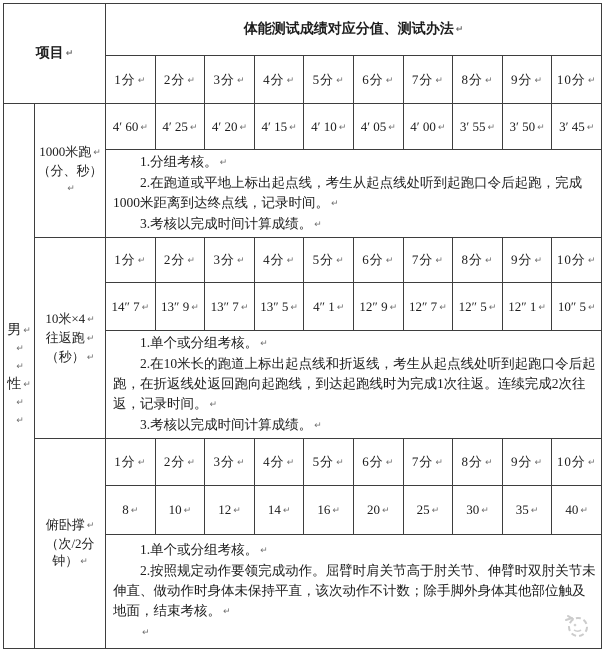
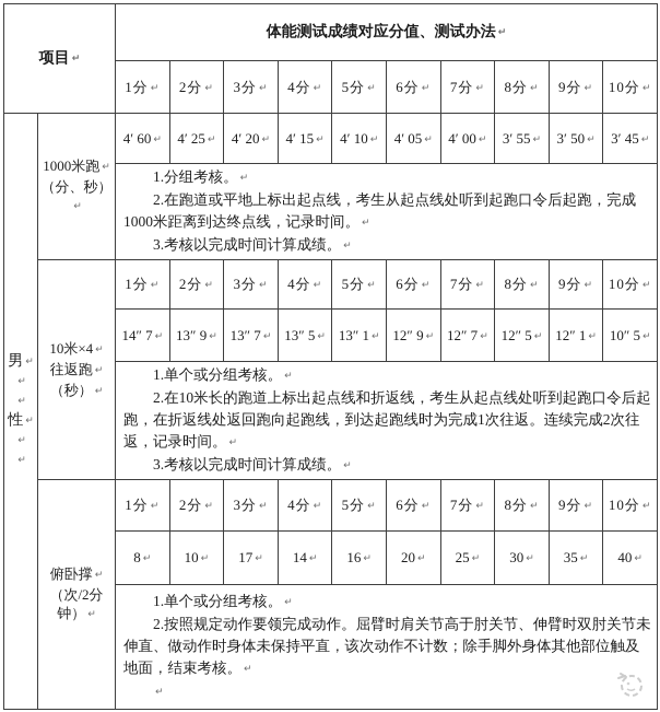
  项目	体能测试成绩对应分值、测试办法
  1分	2分	3分	4分	5分	6分	7分	8分	9分	10分
  男 性	1000米跑 （分、秒）	4′ 60	4′ 25	4′ 20	4′ 15	4′ 10	4′ 05	4′ 00	3′ 55	3′ 50	3′ 45
  1.分组考核。 2.在跑道或平地上标出起点线，考生从起点线处听到起跑口令后起跑，完成1000米距离到达终点线，记录时间。 3.考核以完成时间计算成绩。
  10米×4 往返跑 （秒）	1分	2分	3分	4分	5分	6分	7分	8分	9分	10分
- 14″ 7	13″ 9	13″ 7	13″ 5	4″ 1	12″ 9	12″ 7	12″ 5	12″ 1	10″ 5
+ 14″ 7	13″ 9	13″ 7	13″ 5	13″ 1	12″ 9	12″ 7	12″ 5	12″ 1	10″ 5
  1.单个或分组考核。 2.在10米长的跑道上标出起点线和折返线，考生从起点线处听到起跑口令后起跑，在折返线处返回跑向起跑线，到达起跑线时为完成1次往返。连续完成2次往返，记录时间。 3.考核以完成时间计算成绩。
  俯卧撑 （次/2分 钟）	1分	2分	3分	4分	5分	6分	7分	8分	9分	10分
- 8	10	12	14	16	20	25	30	35	40
+ 8	10	17	14	16	20	25	30	35	40
  1.单个或分组考核。 2.按照规定动作要领完成动作。屈臂时肩关节高于肘关节、伸臂时双肘关节未伸直、做动作时身体未保持平直，该次动作不计数；除手脚外身体其他部位触及地面，结束考核。
